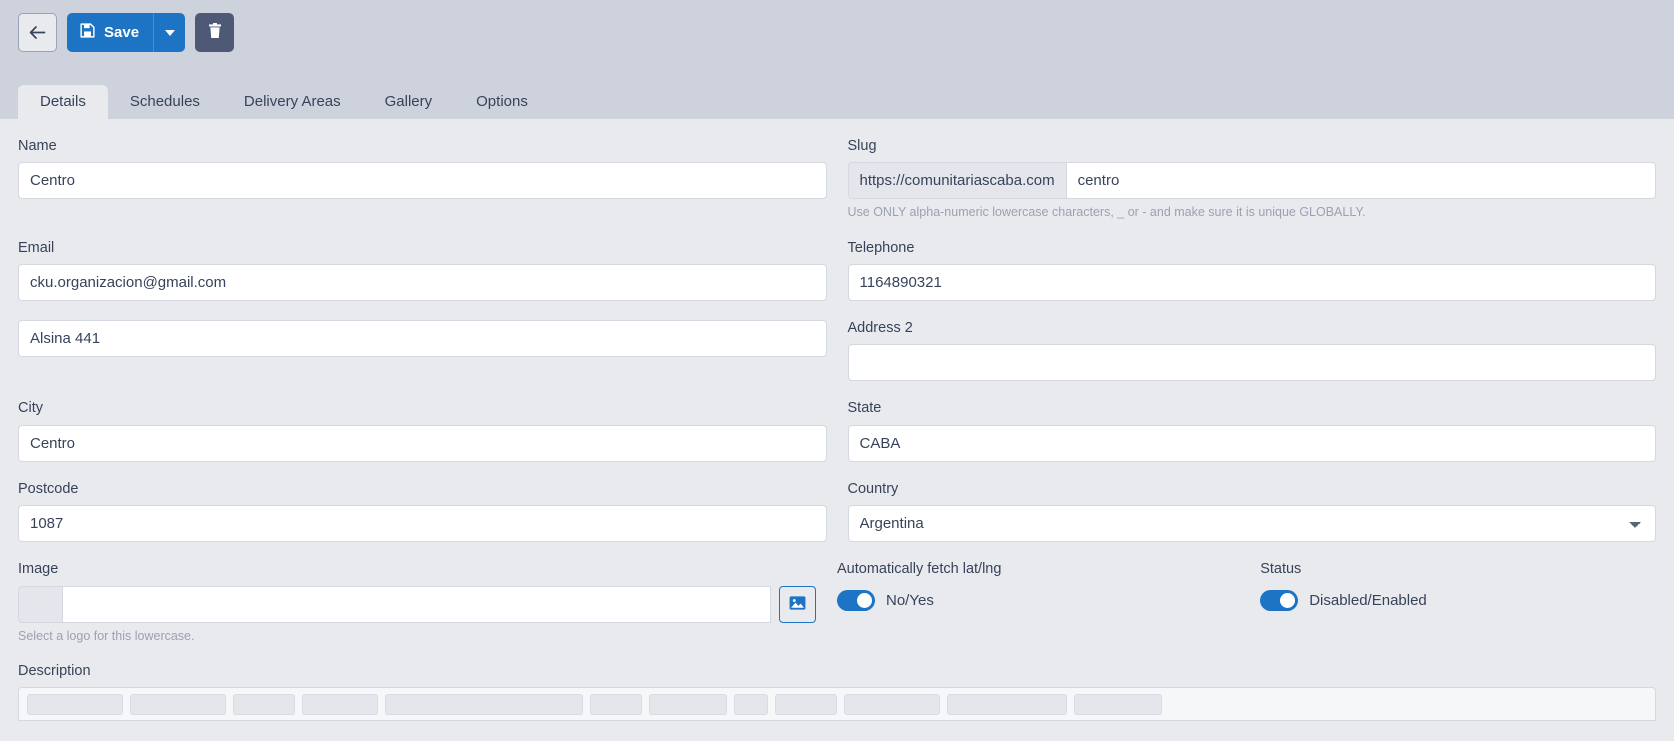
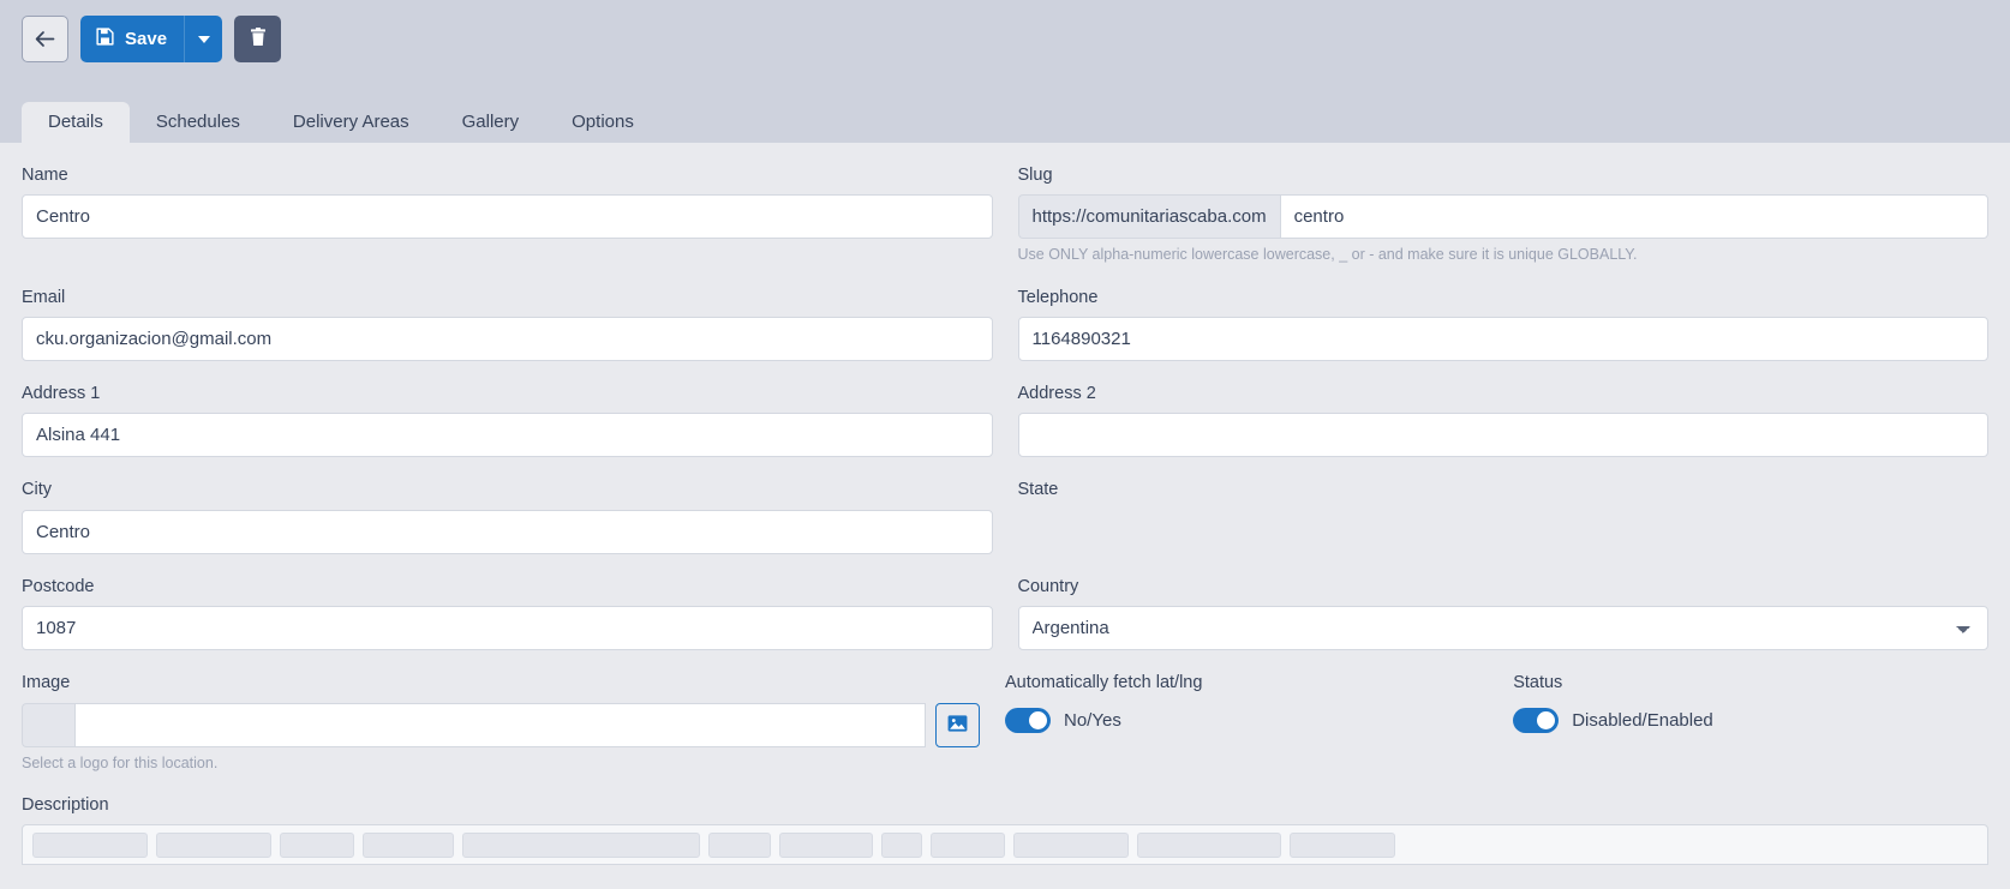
  Save
  Details
  Schedules
  Delivery Areas
  Gallery
  Options
  Name
  Centro
  Slug
  https://comunitariascaba.com
  centro
- Use ONLY alpha-numeric lowercase characters, _ or - and make sure it is unique GLOBALLY.
+ Use ONLY alpha-numeric lowercase lowercase, _ or - and make sure it is unique GLOBALLY.
  Email
  cku.organizacion@gmail.com
  Telephone
  1164890321
+ Address 1
  Alsina 441
  Address 2
  City
  Centro
  State
- CABA
  Postcode
  1087
  Country
  Argentina
  Image
- Select a logo for this lowercase.
+ Select a logo for this location.
  Automatically fetch lat/lng
  No/Yes
  Status
  Disabled/Enabled
  Description
